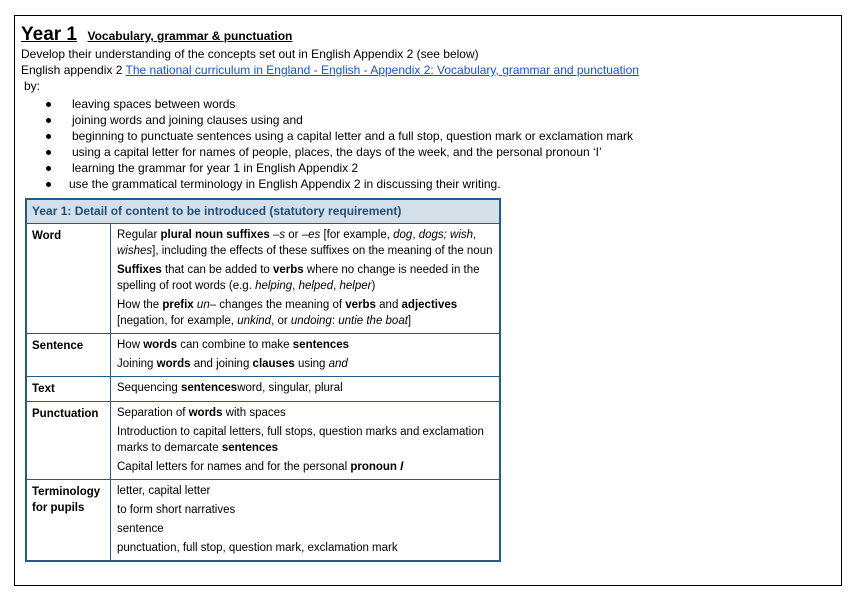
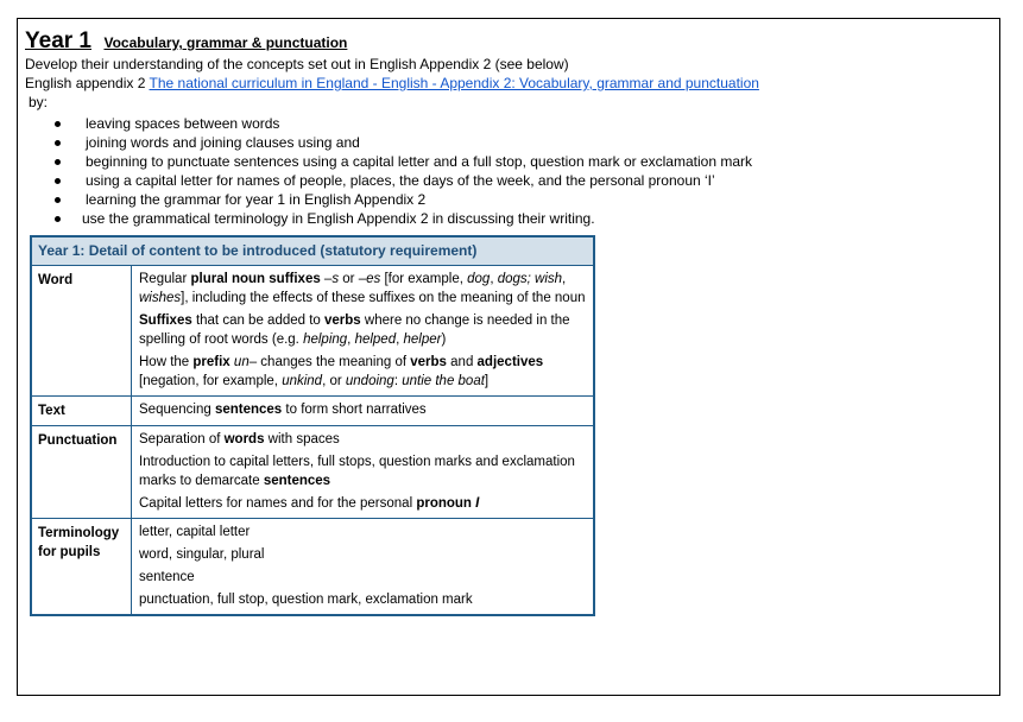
  Year 1 Vocabulary, grammar & punctuation
  Develop their understanding of the concepts set out in English Appendix 2 (see below)
  English appendix 2 The national curriculum in England - English - Appendix 2: Vocabulary, grammar and punctuation
  by:
  leaving spaces between words
  joining words and joining clauses using and
  beginning to punctuate sentences using a capital letter and a full stop, question mark or exclamation mark
  using a capital letter for names of people, places, the days of the week, and the personal pronoun ‘I’
  learning the grammar for year 1 in English Appendix 2
  use the grammatical terminology in English Appendix 2 in discussing their writing.
  Year 1: Detail of content to be introduced (statutory requirement)
  Word	Regular plural noun suffixes –s or –es [for example, dog, dogs; wish, wishes], including the effects of these suffixes on the meaning of the nounSuffixes that can be added to verbs where no change is needed in the spelling of root words (e.g. helping, helped, helper)How the prefix un– changes the meaning of verbs and adjectives [negation, for example, unkind, or undoing: untie the boat]
- Sentence	How words can combine to make sentencesJoining words and joining clauses using and
- Text	Sequencing sentencesword, singular, plural
+ Text	Sequencing sentences to form short narratives
  Punctuation	Separation of words with spacesIntroduction to capital letters, full stops, question marks and exclamation marks to demarcate sentencesCapital letters for names and for the personal pronoun I
- Terminology for pupils	letter, capital letter to form short narrativessentencepunctuation, full stop, question mark, exclamation mark
+ Terminology for pupils	letter, capital letterword, singular, pluralsentencepunctuation, full stop, question mark, exclamation mark
